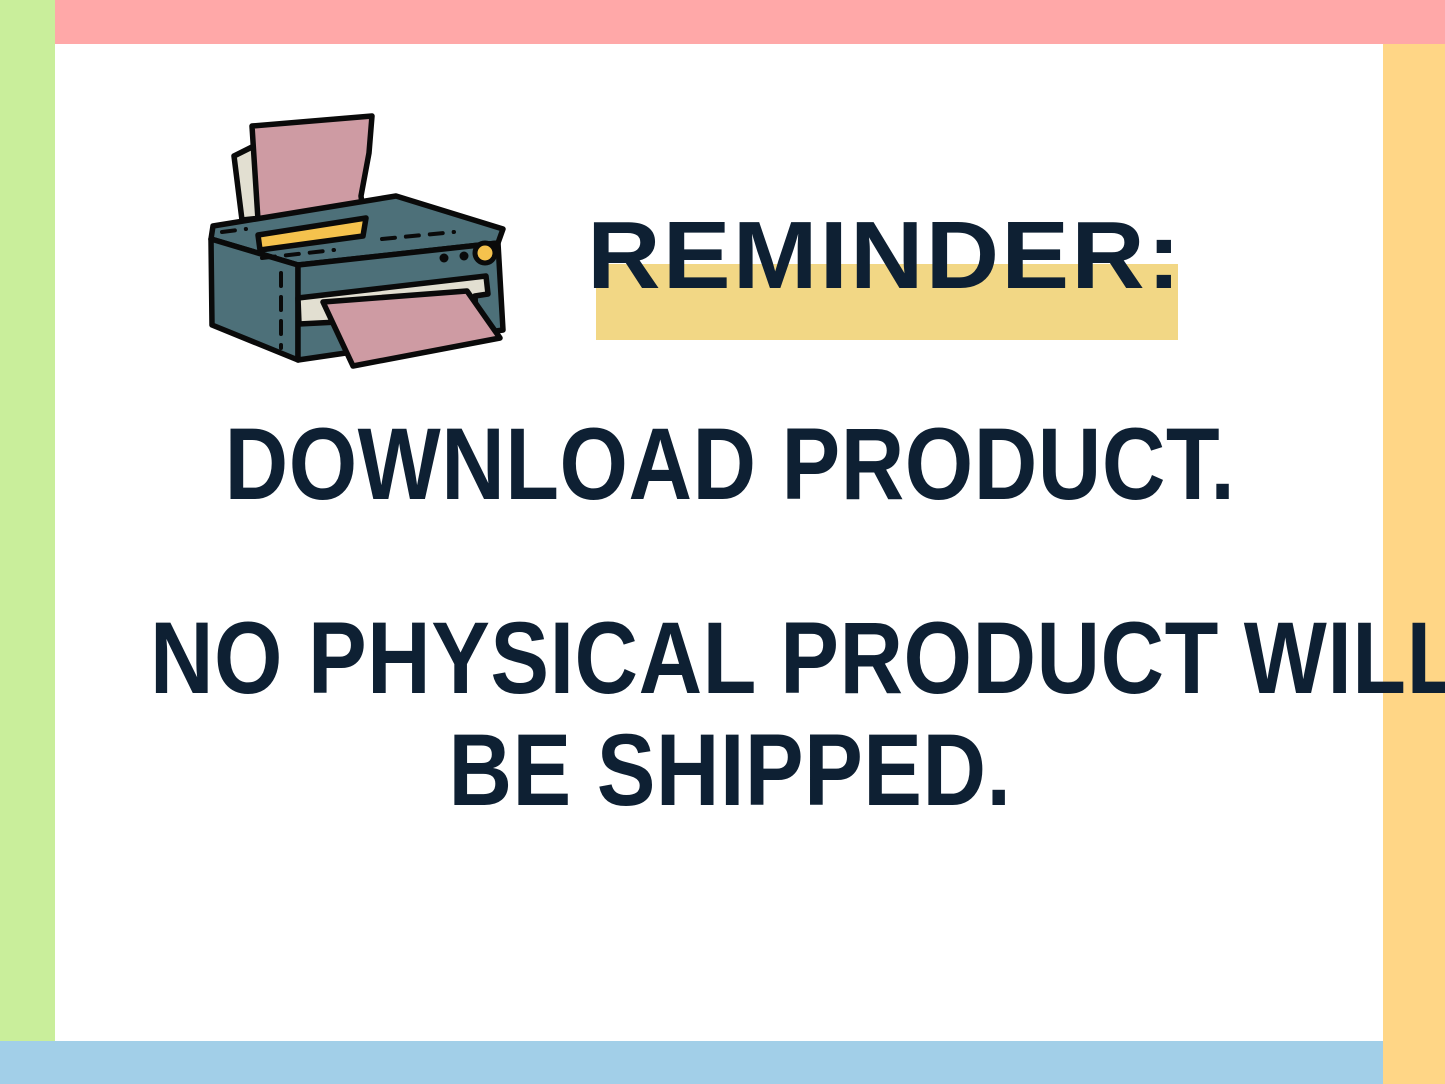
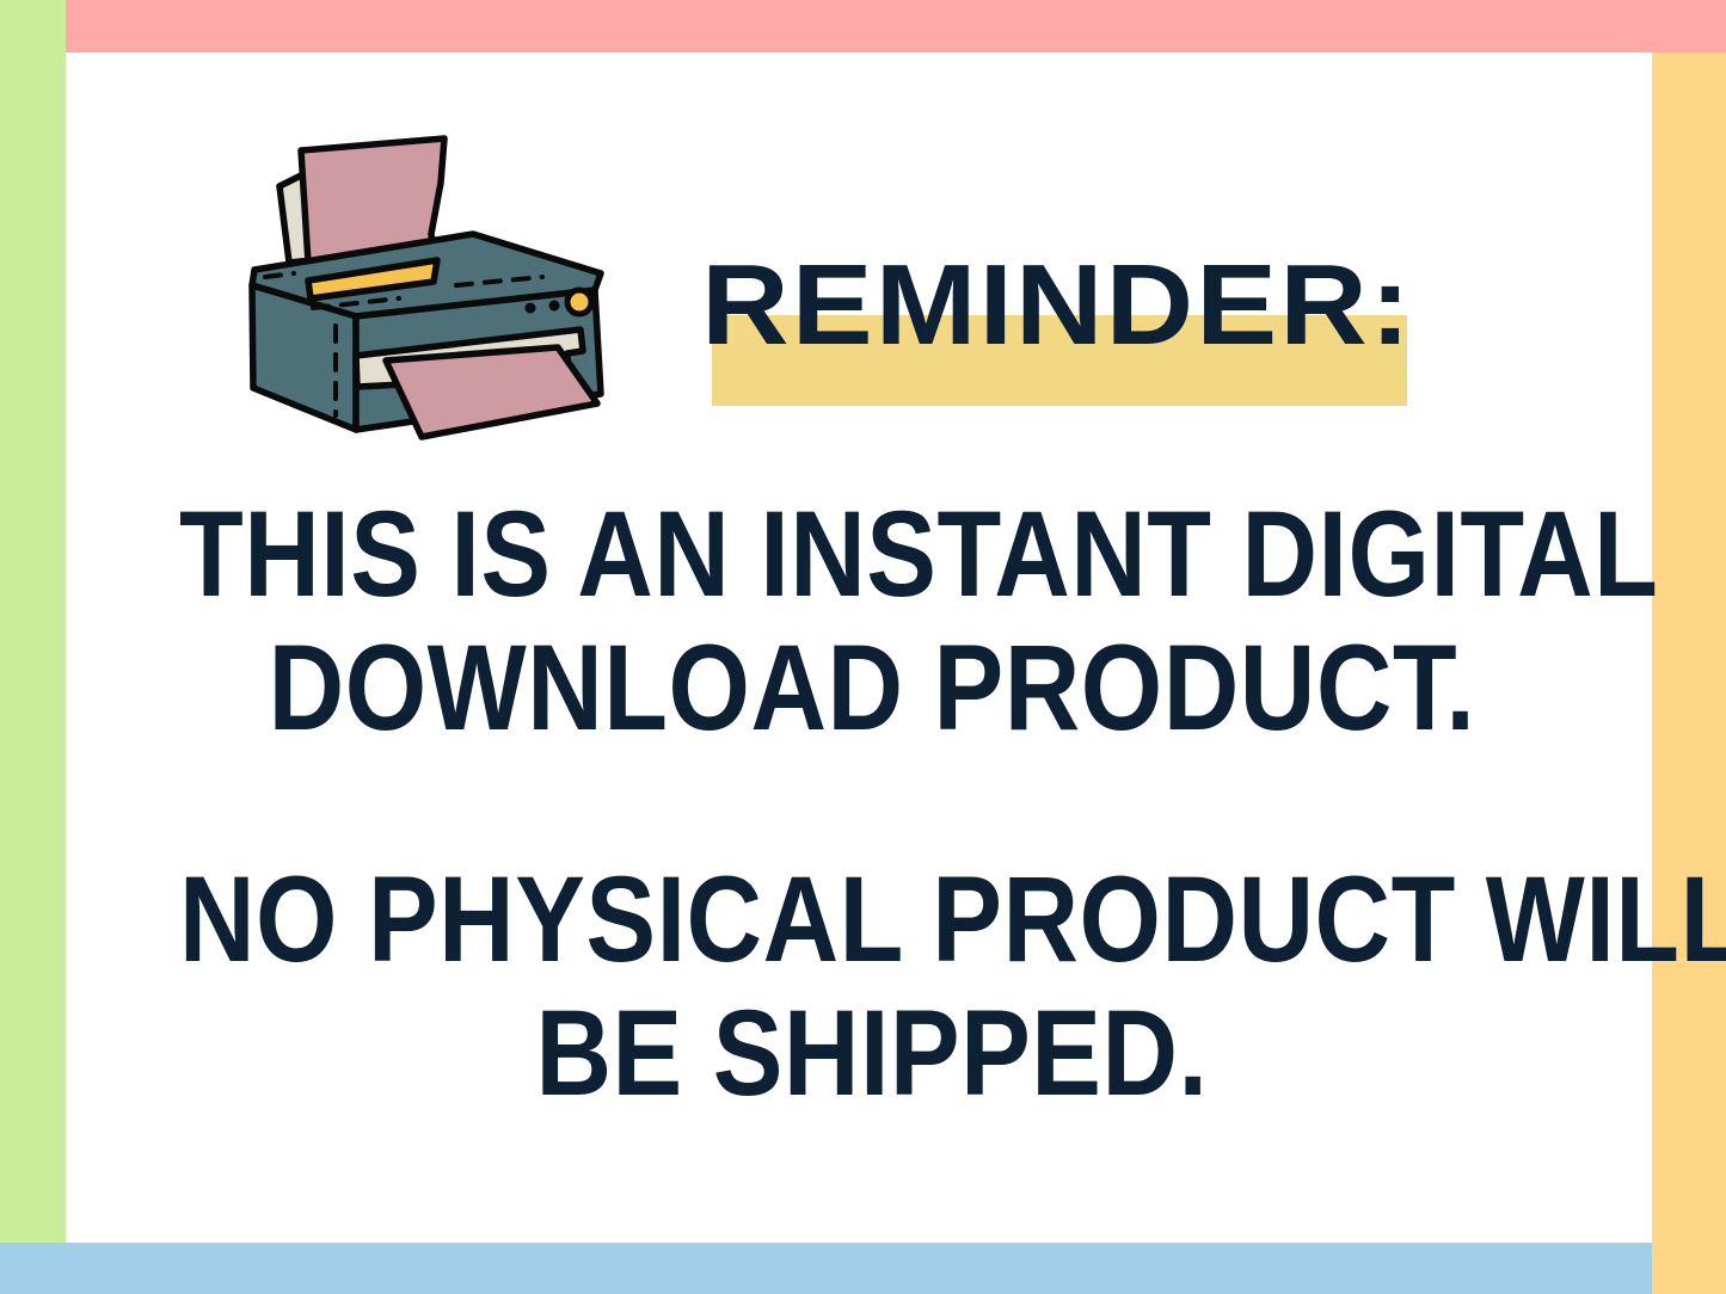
  REMINDER:
+ THIS IS AN INSTANT DIGITAL
  DOWNLOAD PRODUCT.
  NO PHYSICAL PRODUCT WILL
  BE SHIPPED.
